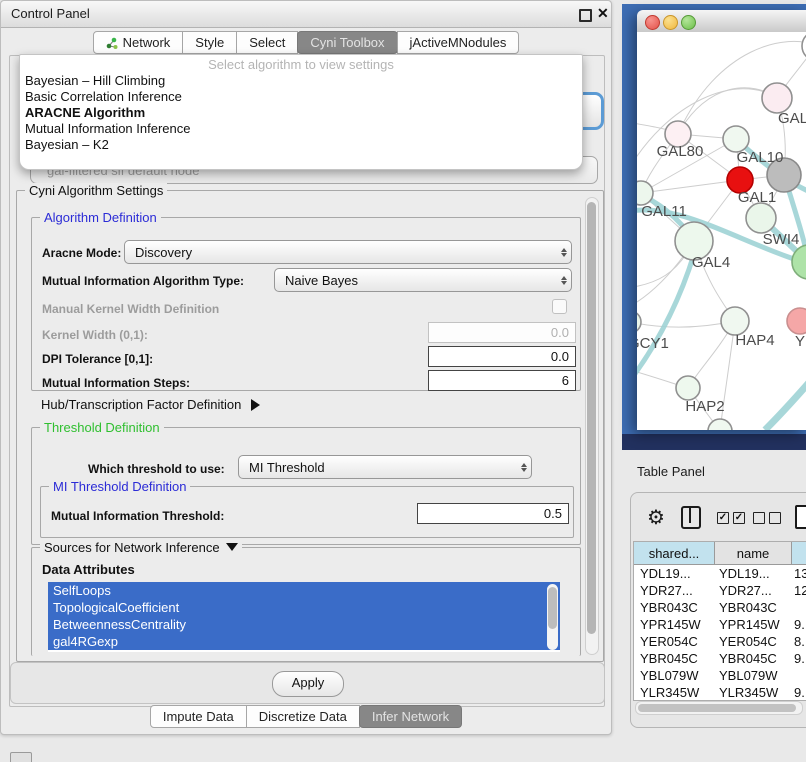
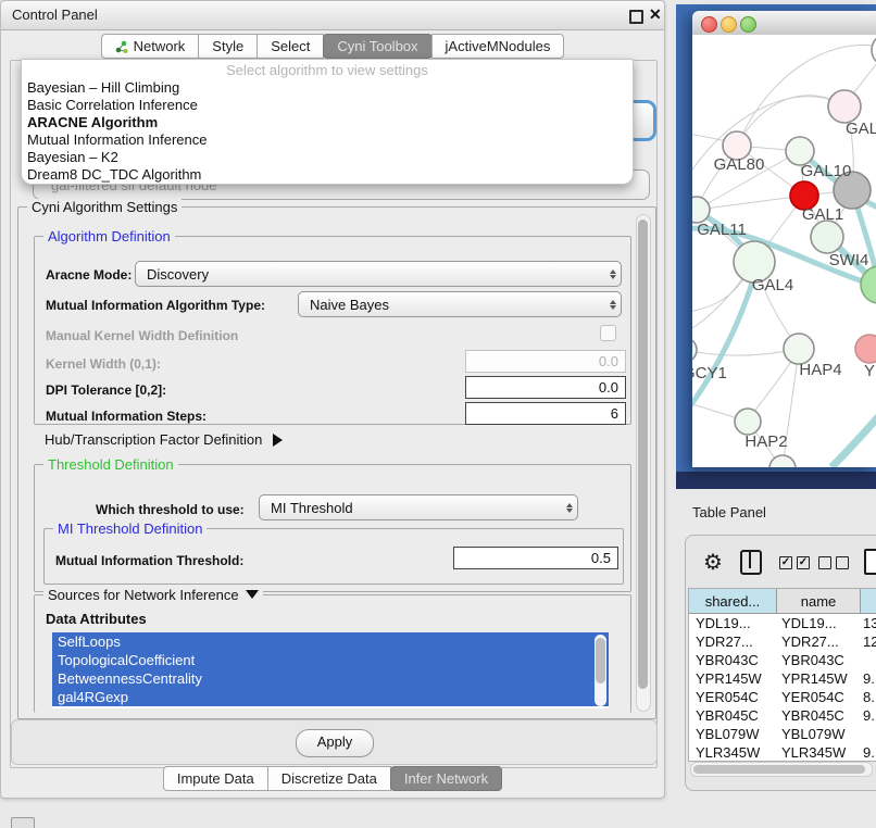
  Control Panel
  ✕
  Network
  Style
  Select
  Cyni Toolbox
  jActiveMNodules
  gal-filtered sif default node
  Cyni Algorithm Settings
  Algorithm Definition
  Aracne Mode:
  Discovery
  Mutual Information Algorithm Type:
  Naive Bayes
  Manual Kernel Width Definition
  Kernel Width (0,1):
  0.0
- DPI Tolerance [0,1]:
+ DPI Tolerance [0,2]:
  0.0
  Mutual Information Steps:
  6
  Hub/Transcription Factor Definition
  Threshold Definition
  Which threshold to use:
  MI Threshold
  MI Threshold Definition
  Mutual Information Threshold:
  0.5
  Sources for Network Inference
  Data Attributes
  SelfLoops
  TopologicalCoefficient
  BetweennessCentrality
  gal4RGexp
  Apply
  Impute Data
  Discretize Data
  Infer Network
  Select algorithm to view settings
  Bayesian – Hill Climbing
  Basic Correlation Inference
  ARACNE Algorithm
  Mutual Information Inference
  Bayesian – K2
+ Dream8 DC_TDC Algorithm
  GAL
  GAL80
  GAL10
  GAL1
  GAL11
  SWI4
  GAL4
  CY1
  HAP4
  Y
  HAP2
  Table Panel
  ⚙
  ✓
  ✓
  shared...
  name
  YDL19...
  YDL19...
  13
  YDR27...
  YDR27...
  12
  YBR043C
  YBR043C
  YPR145W
  YPR145W
  9.
  YER054C
  YER054C
  8.
  YBR045C
  YBR045C
  9.
  YBL079W
  YBL079W
  YLR345W
  YLR345W
  9.
